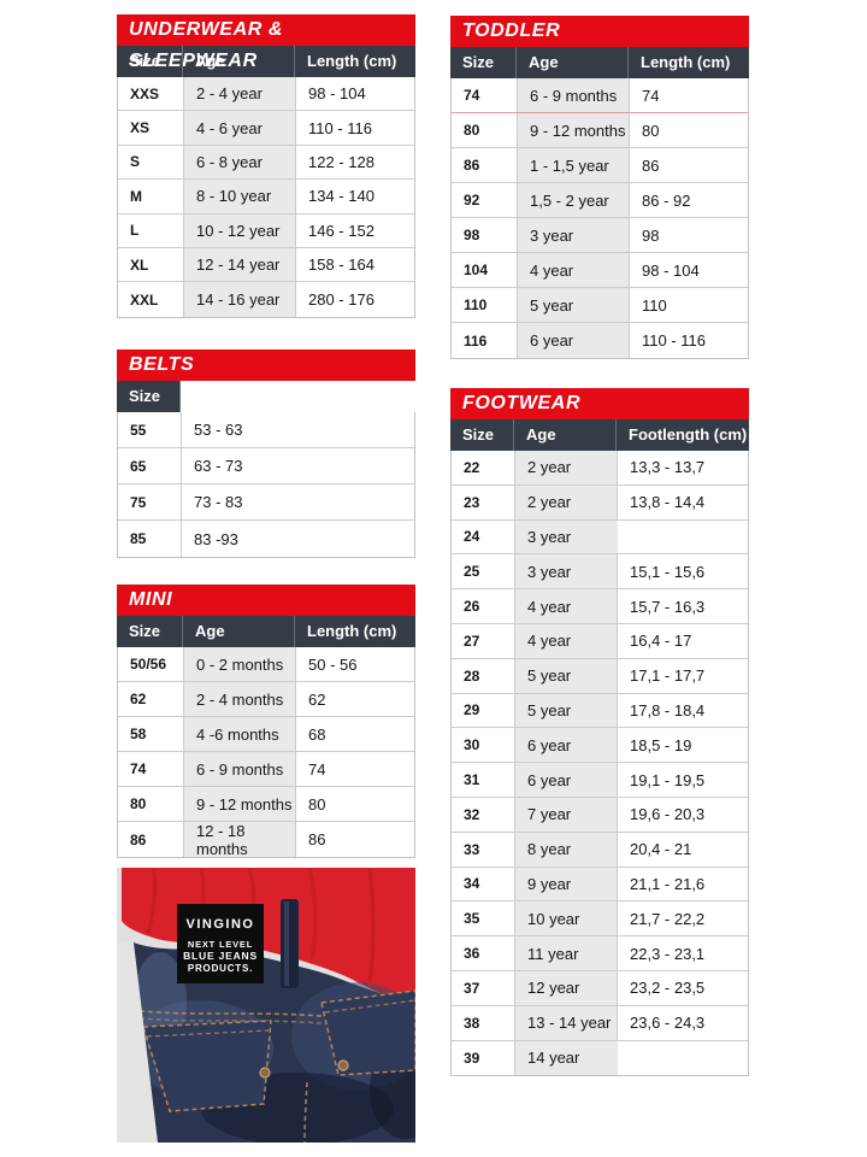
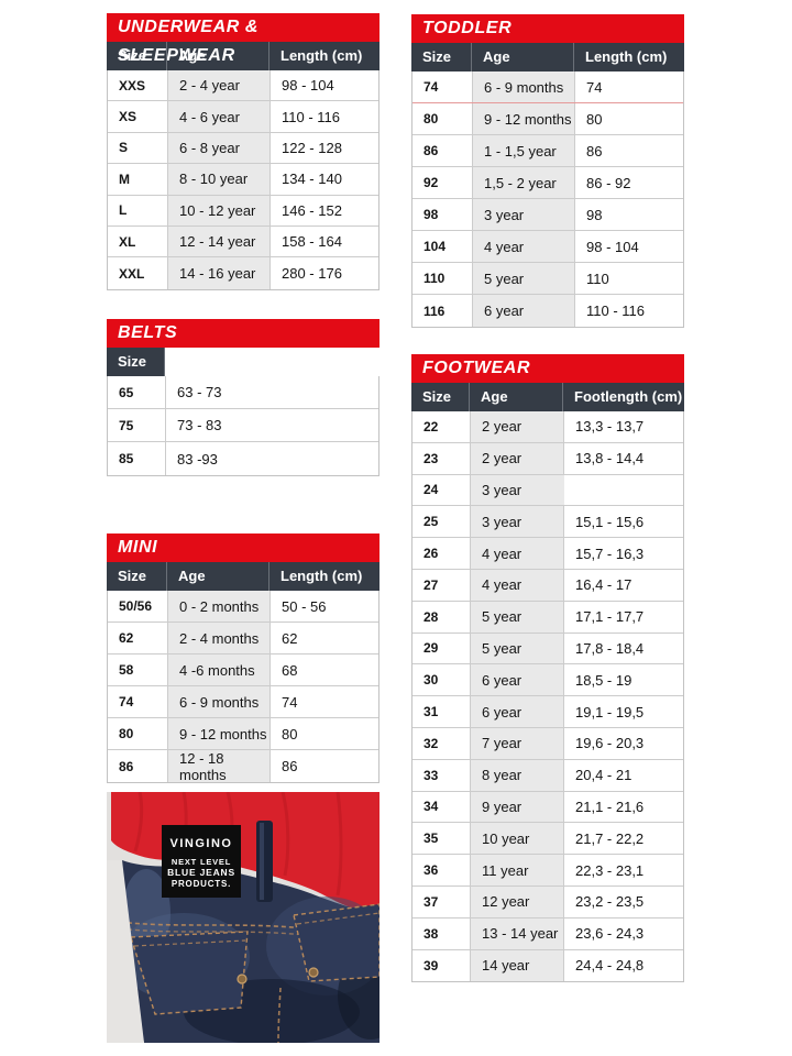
  UNDERWEAR & SLEEPWEAR
  Size
  Age
  Length (cm)
  XXS
  2 - 4 year
  98 - 104
  XS
  4 - 6 year
  110 - 116
  S
  6 - 8 year
  122 - 128
  M
  8 - 10 year
  134 - 140
  L
  10 - 12 year
  146 - 152
  XL
  12 - 14 year
  158 - 164
  XXL
  14 - 16 year
  280 - 176
  BELTS
  Size
- 55
- 53 - 63
  65
  63 - 73
  75
  73 - 83
  85
  83 -93
  MINI
  Size
  Age
  Length (cm)
  50/56
  0 - 2 months
  50 - 56
  62
  2 - 4 months
  62
  58
  4 -6 months
  68
  74
  6 - 9 months
  74
  80
  9 - 12 months
  80
  86
  12 - 18 months
  86
  TODDLER
  Size
  Age
  Length (cm)
  74
  6 - 9 months
  74
  80
  9 - 12 months
  80
  86
  1 - 1,5 year
  86
  92
  1,5 - 2 year
  86 - 92
  98
  3 year
  98
  104
  4 year
  98 - 104
  110
  5 year
  110
  116
  6 year
  110 - 116
  FOOTWEAR
  Size
  Age
  Footlength (cm)
  22
  2 year
  13,3 - 13,7
  23
  2 year
  13,8 - 14,4
  24
  3 year
  25
  3 year
  15,1 - 15,6
  26
  4 year
  15,7 - 16,3
  27
  4 year
  16,4 - 17
  28
  5 year
  17,1 - 17,7
  29
  5 year
  17,8 - 18,4
  30
  6 year
  18,5 - 19
  31
  6 year
  19,1 - 19,5
  32
  7 year
  19,6 - 20,3
  33
  8 year
  20,4 - 21
  34
  9 year
  21,1 - 21,6
  35
  10 year
  21,7 - 22,2
  36
  11 year
  22,3 - 23,1
  37
  12 year
  23,2 - 23,5
  38
  13 - 14 year
  23,6 - 24,3
  39
  14 year
+ 24,4 - 24,8
  VINGINO
  NEXT LEVEL
  BLUE JEANS
  PRODUCTS.
